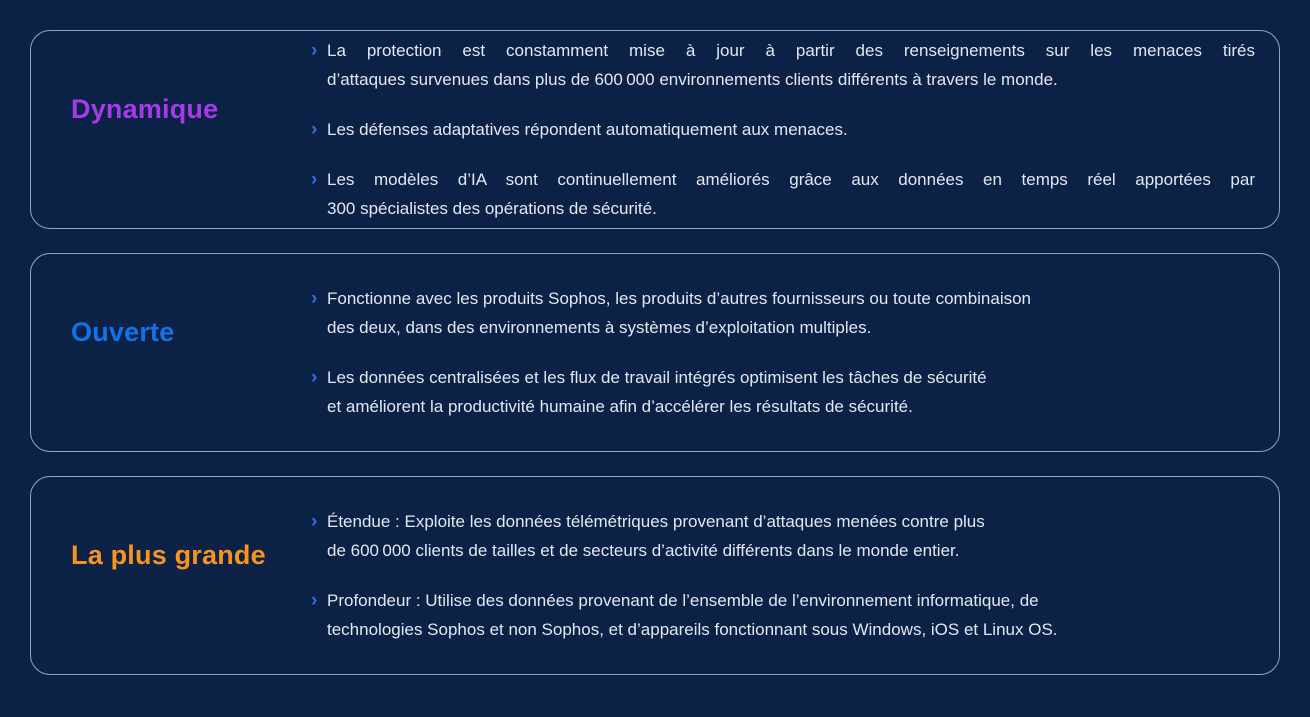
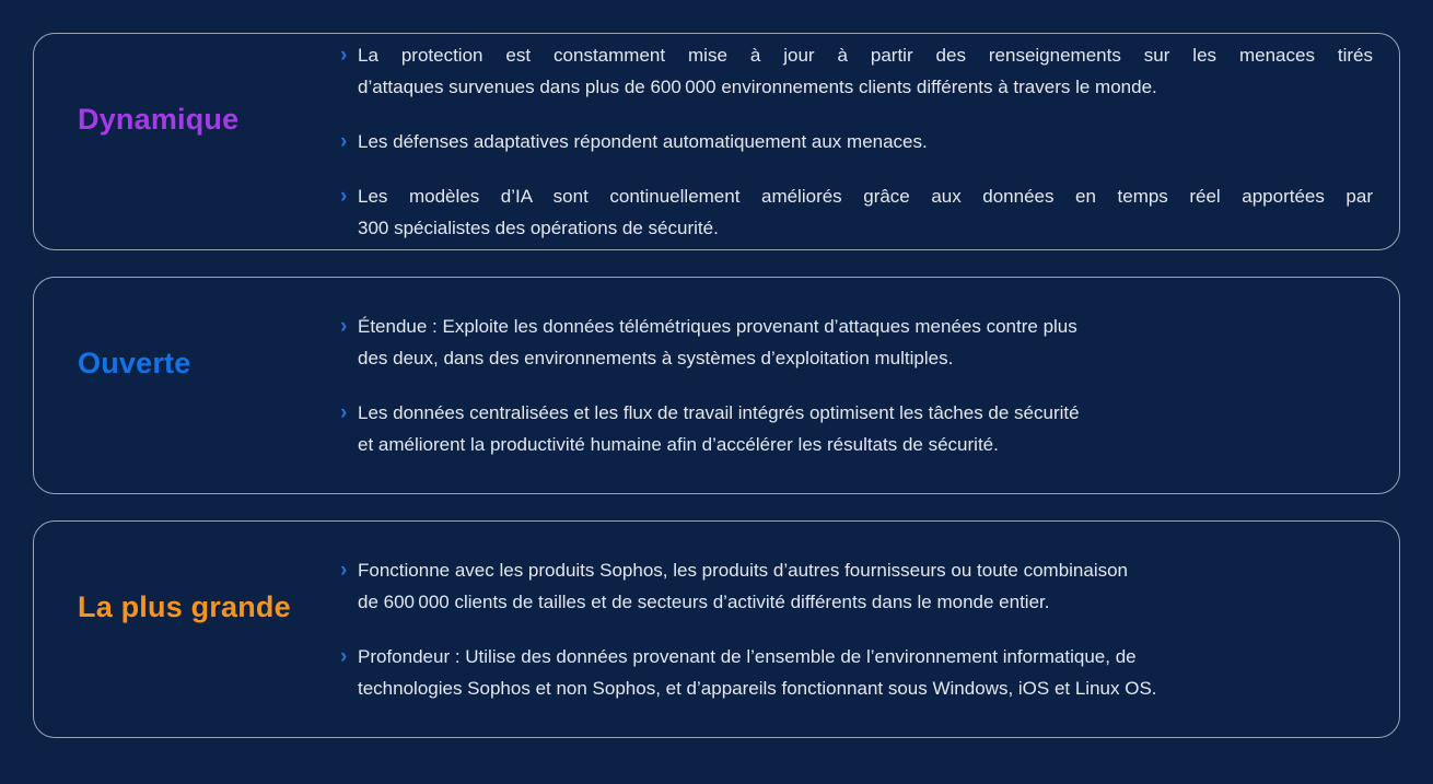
  Dynamique
  ›
  La protection est constamment mise à jour à partir des renseignements sur les menaces tirés
  d’attaques survenues dans plus de 600 000 environnements clients différents à travers le monde.
  ›
  Les défenses adaptatives répondent automatiquement aux menaces.
  ›
  Les modèles d’IA sont continuellement améliorés grâce aux données en temps réel apportées par
  300 spécialistes des opérations de sécurité.
  Ouverte
  ›
- Fonctionne avec les produits Sophos, les produits d’autres fournisseurs ou toute combinaison
+ Étendue : Exploite les données télémétriques provenant d’attaques menées contre plus
  des deux, dans des environnements à systèmes d’exploitation multiples.
  ›
  Les données centralisées et les flux de travail intégrés optimisent les tâches de sécurité
  et améliorent la productivité humaine afin d’accélérer les résultats de sécurité.
  La plus grande
  ›
- Étendue : Exploite les données télémétriques provenant d’attaques menées contre plus
+ Fonctionne avec les produits Sophos, les produits d’autres fournisseurs ou toute combinaison
  de 600 000 clients de tailles et de secteurs d’activité différents dans le monde entier.
  ›
  Profondeur : Utilise des données provenant de l’ensemble de l’environnement informatique, de
  technologies Sophos et non Sophos, et d’appareils fonctionnant sous Windows, iOS et Linux OS.
